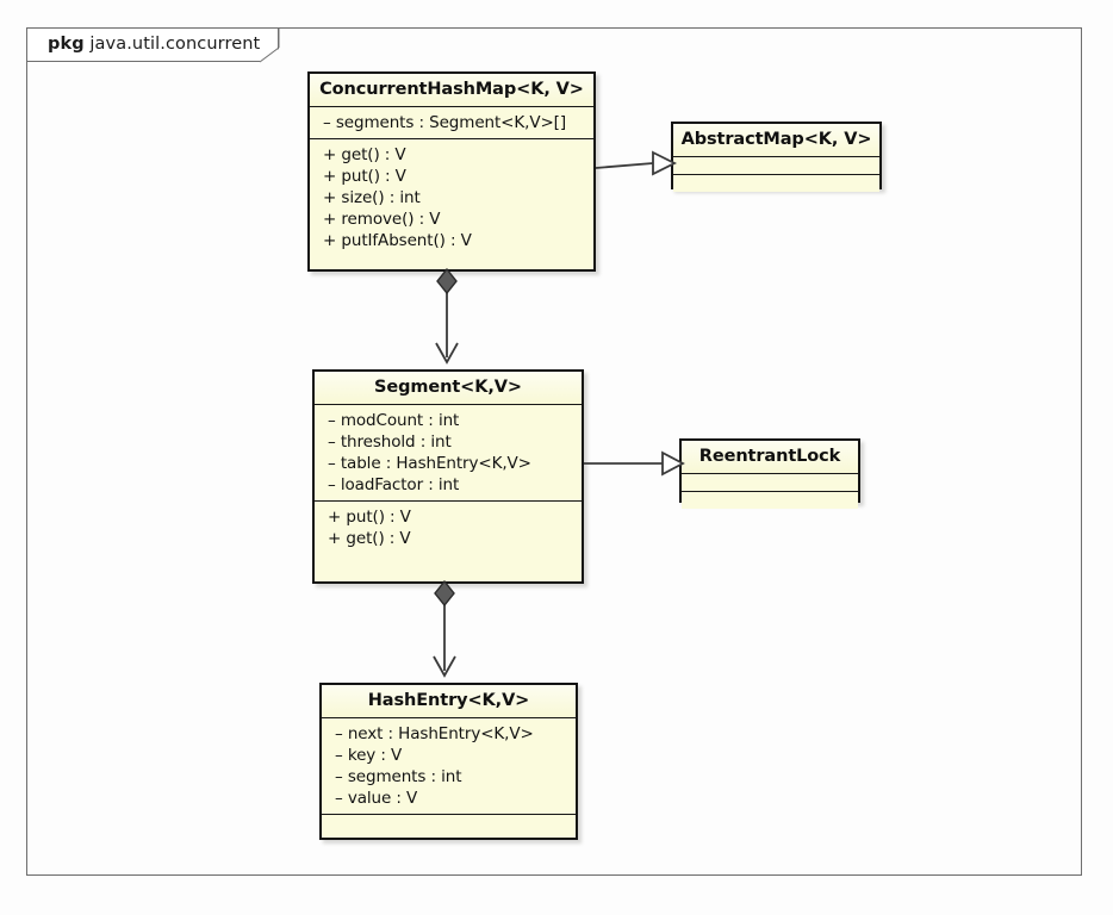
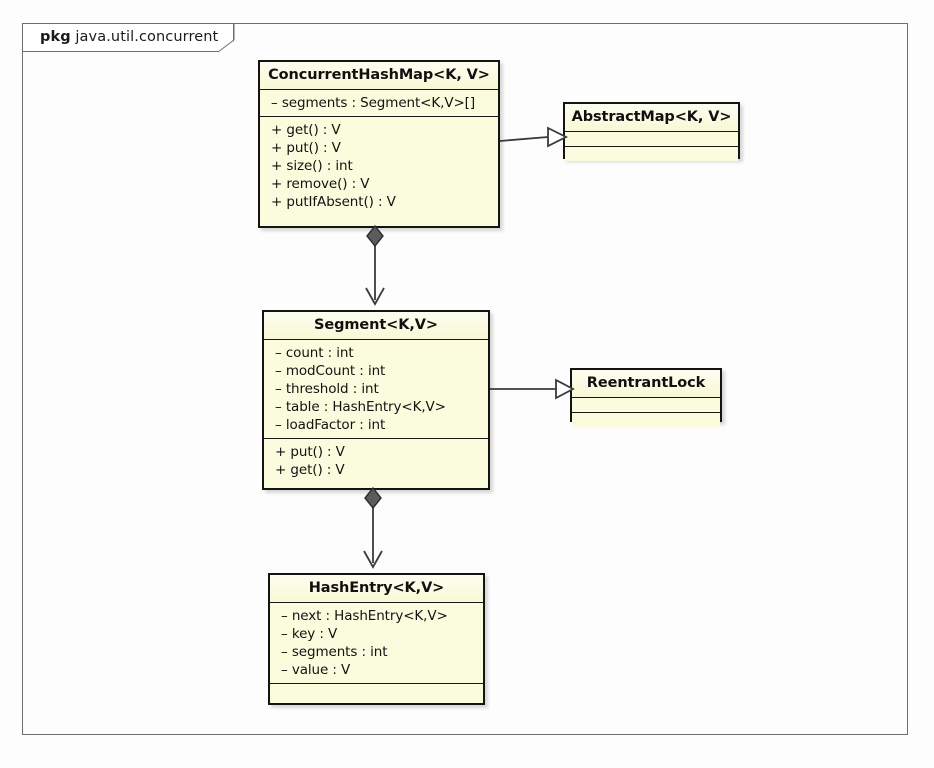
  pkg java.util.concurrent
  ConcurrentHashMap<K, V>
  – segments : Segment<K,V>[]
  + get() : V
  + put() : V
  + size() : int
  + remove() : V
  + putIfAbsent() : V
  AbstractMap<K, V>
  Segment<K,V>
+ – count : int
  – modCount : int
  – threshold : int
  – table : HashEntry<K,V>
  – loadFactor : int
  + put() : V
  + get() : V
  ReentrantLock
  HashEntry<K,V>
  – next : HashEntry<K,V>
  – key : V
  – segments : int
  – value : V
